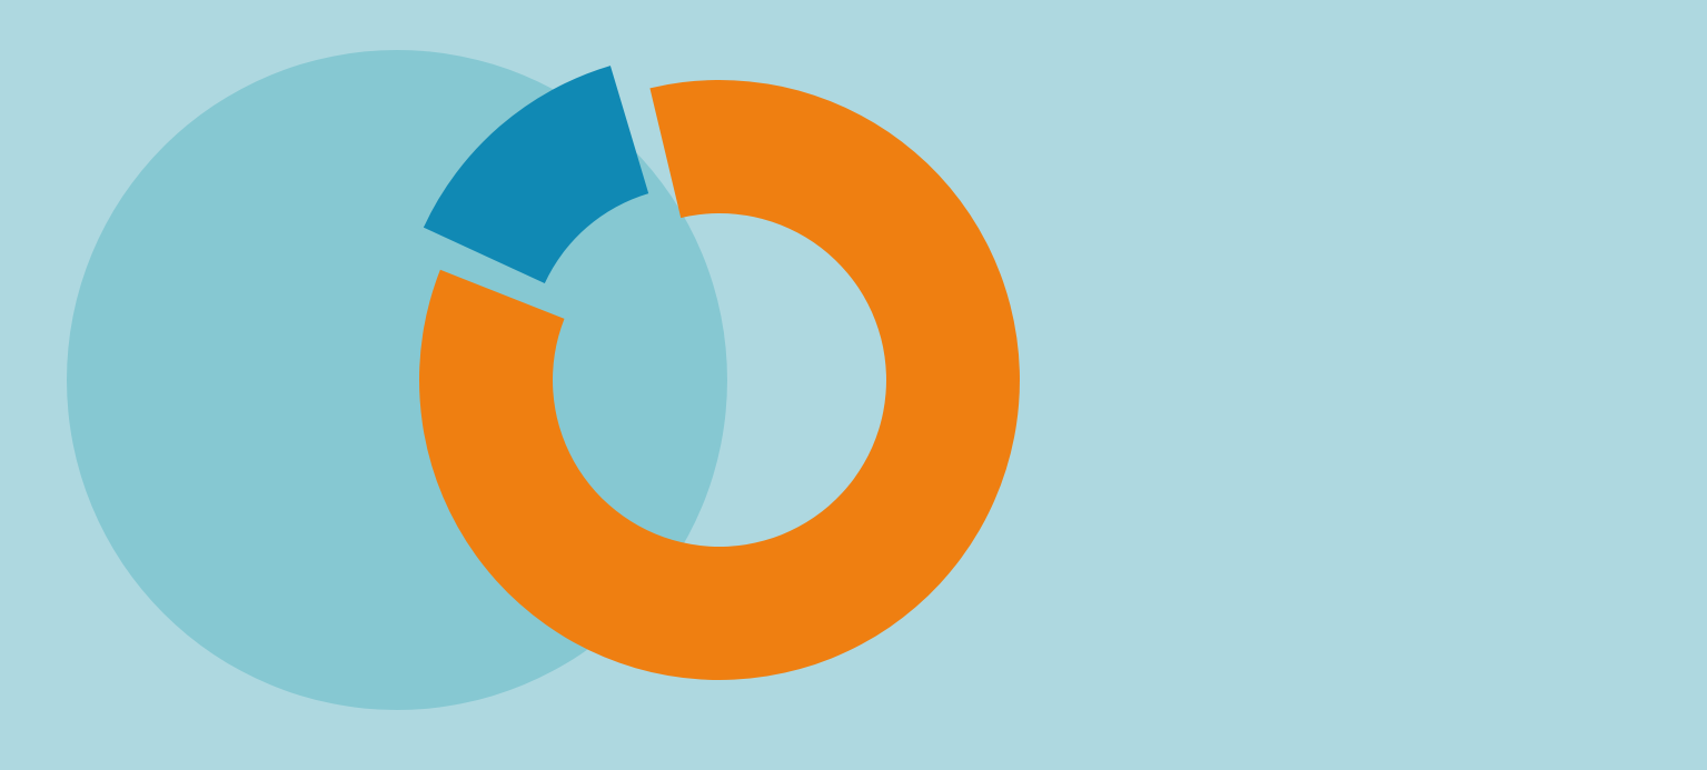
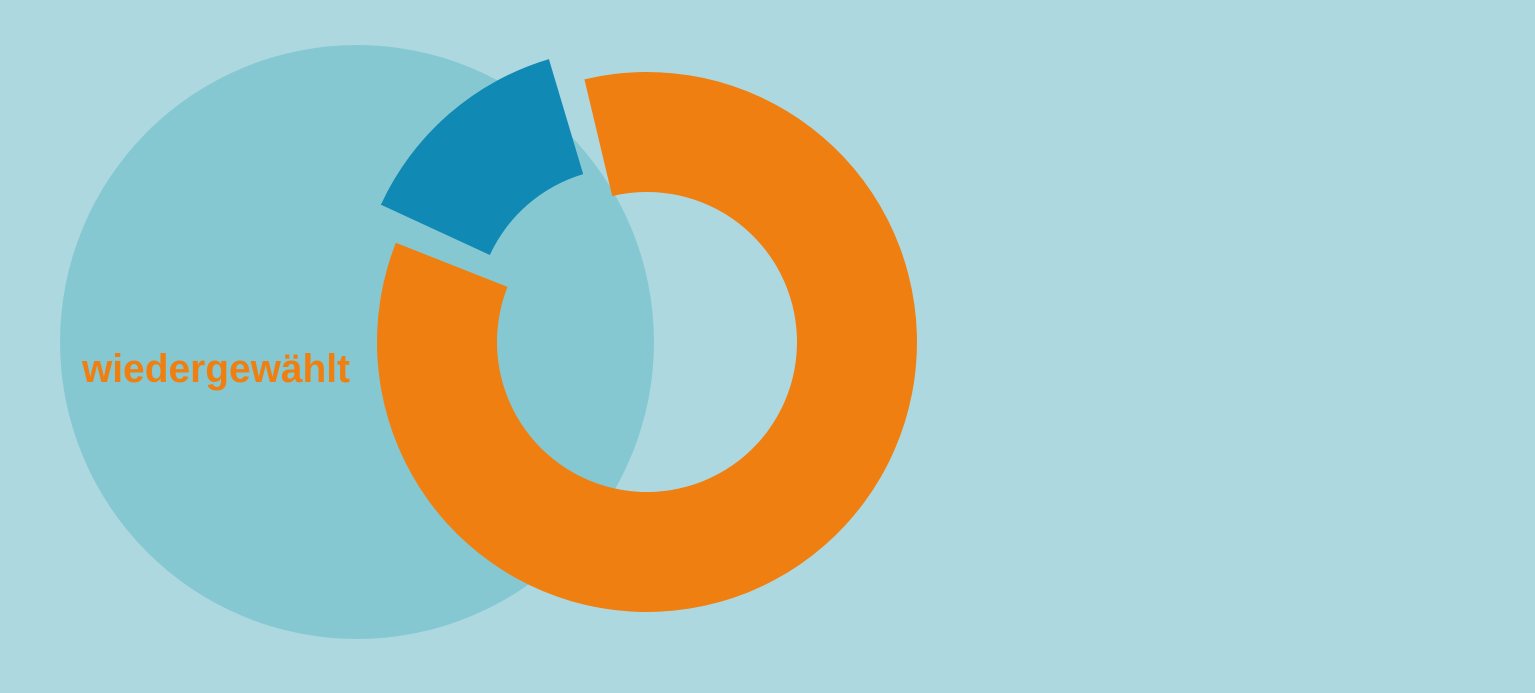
+ wiedergewählt
